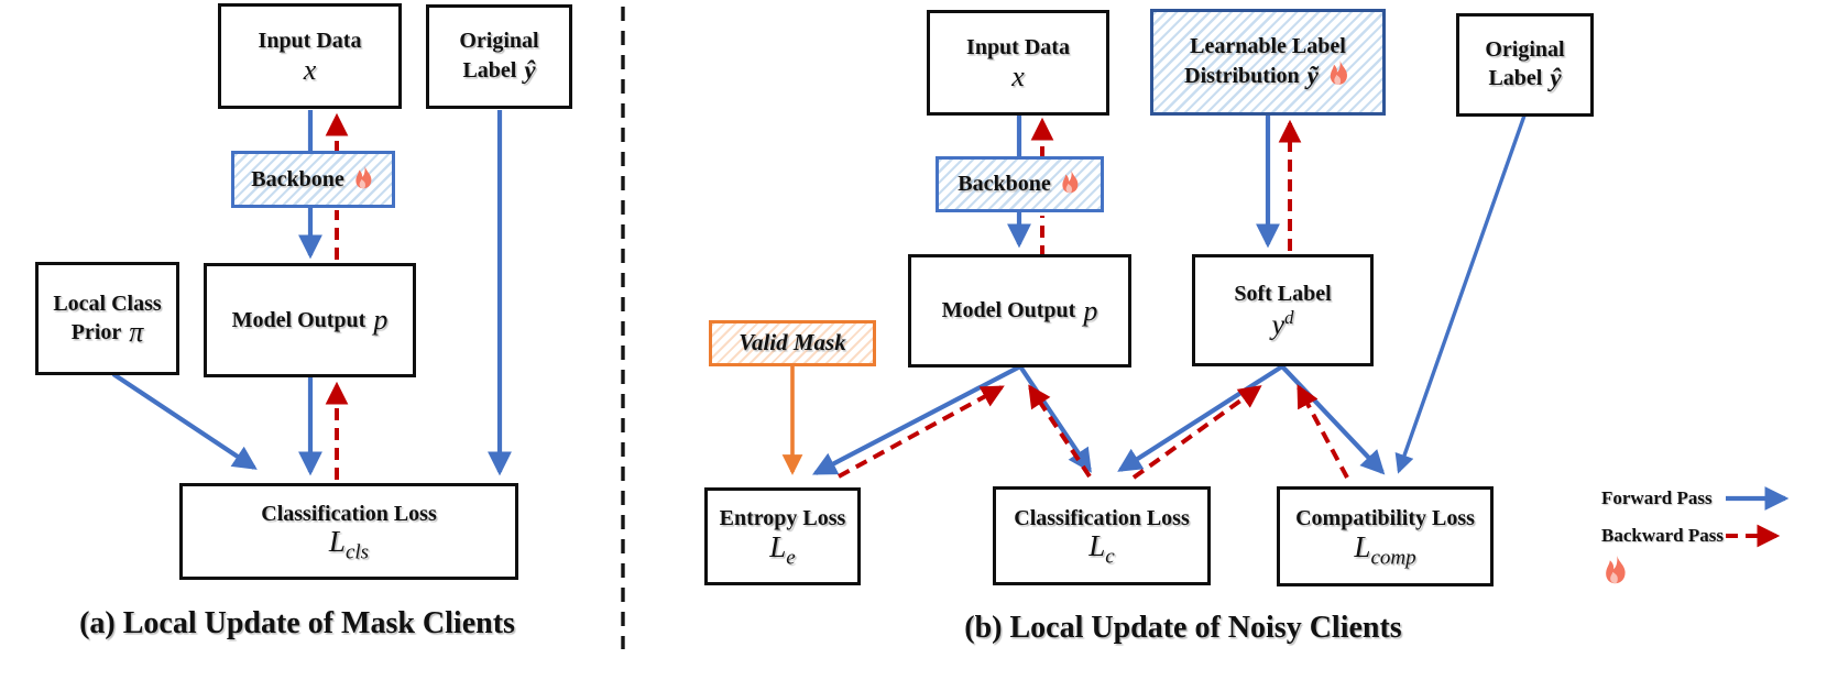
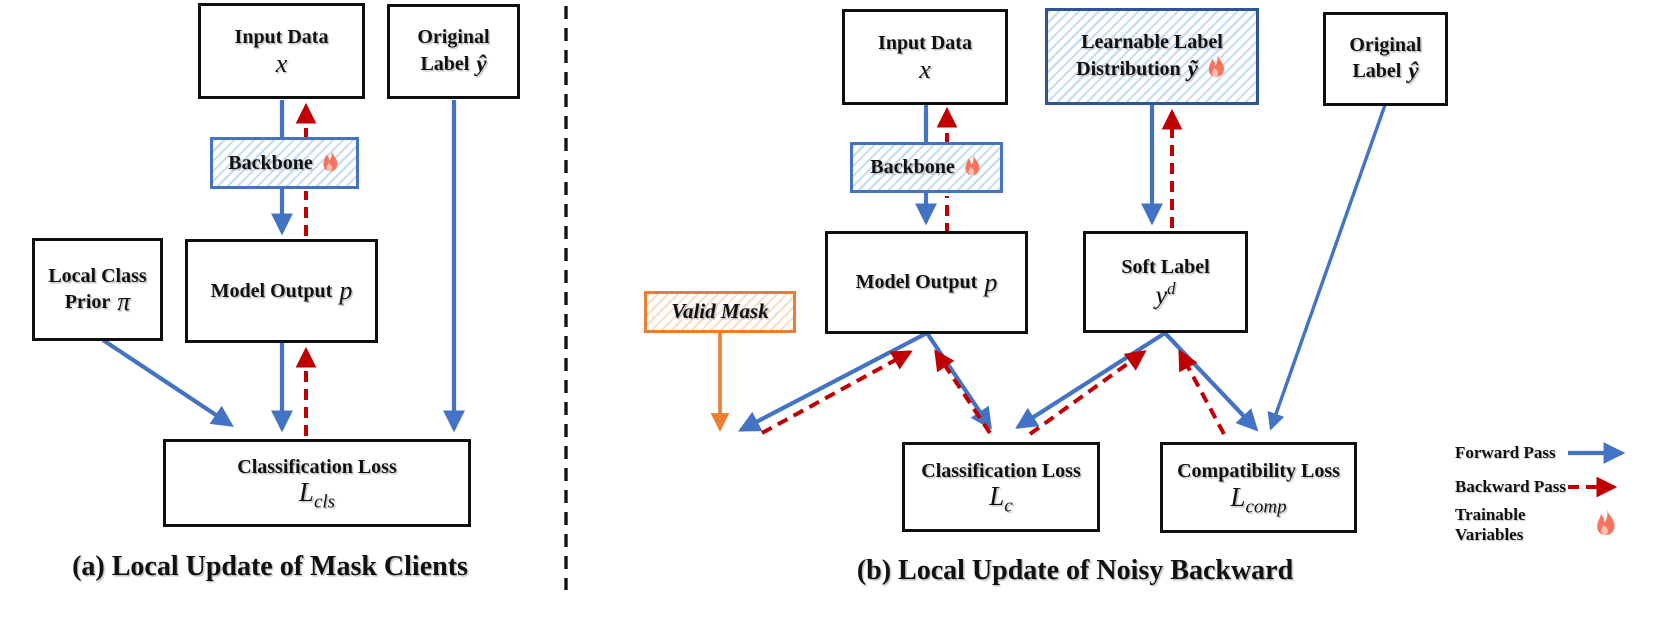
  Input Data
  x
  Original
  Label
  ŷ
  Backbone
  Local Class
  Prior
  π
  Model Output
  p
  Classification Loss
  Lcls
  (a) Local Update of Mask Clients
  Input Data
  x
  Learnable Label
  Distribution
  ỹ
  Original
  Label
  ŷ
  Backbone
  Valid Mask
  Model Output
  p
  Soft Label
  yd
- Entropy Loss
- Le
  Classification Loss
  Lc
  Compatibility Loss
  Lcomp
- (b) Local Update of Noisy Clients
+ (b) Local Update of Noisy Backward
  Forward Pass
  Backward Pass
+ Trainable Variables
